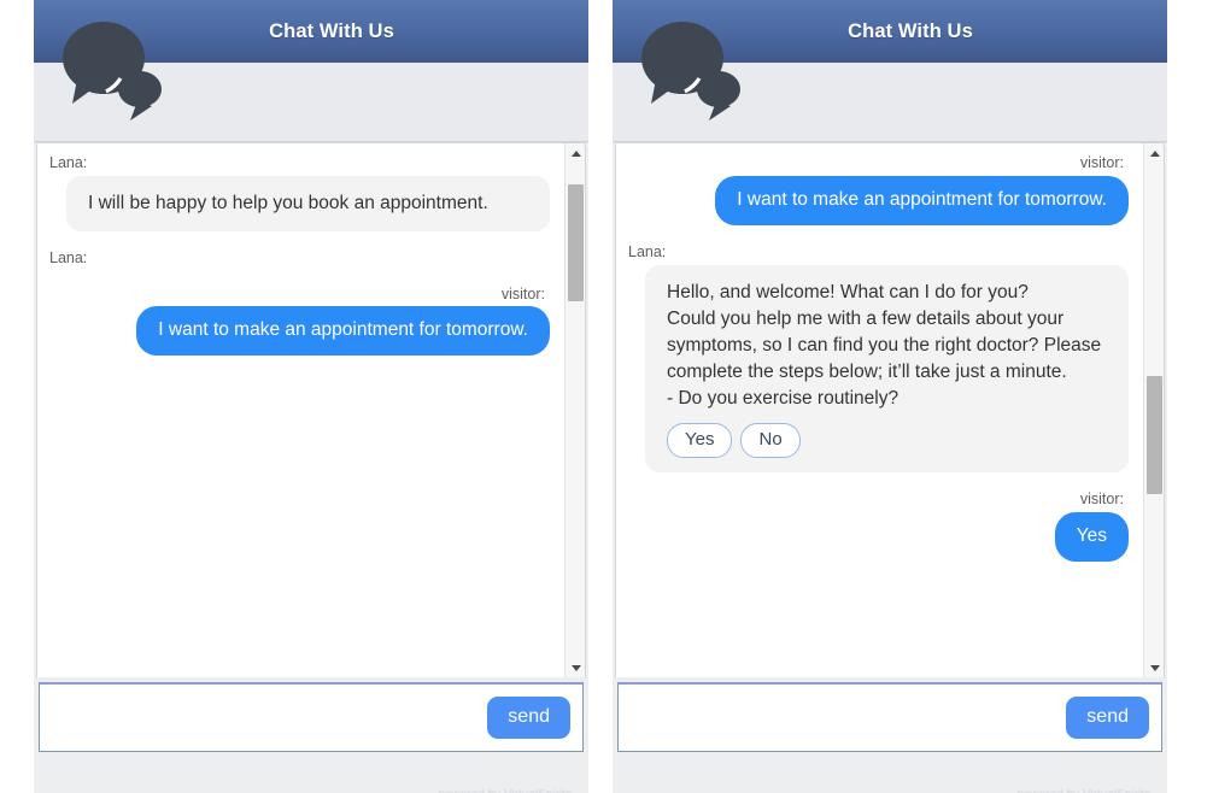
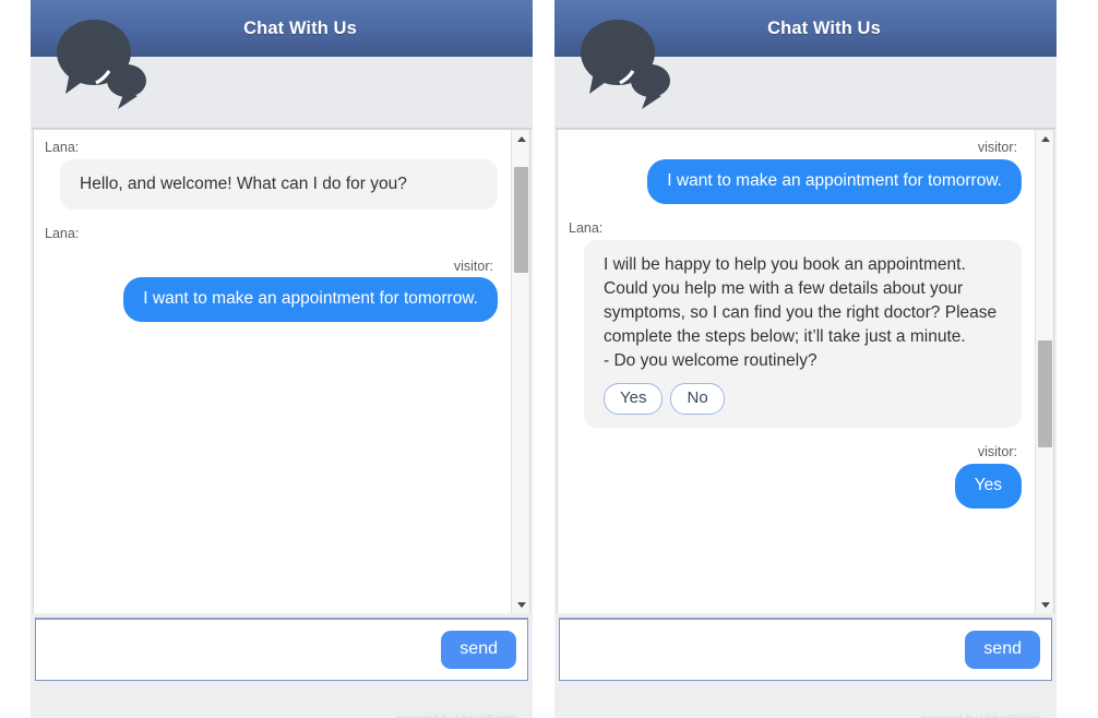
  Chat With Us
  Lana:
- I will be happy to help you book an appointment.
+ Hello, and welcome! What can I do for you?
  Lana:
  visitor:
  I want to make an appointment for tomorrow.
  send
  Chat With Us
  visitor:
  I want to make an appointment for tomorrow.
  Lana:
- Hello, and welcome! What can I do for you?
+ I will be happy to help you book an appointment.
  Could you help me with a few details about your symptoms, so I can find you the right doctor? Please complete the steps below; it’ll take just a minute.
- - Do you exercise routinely?
+ - Do you welcome routinely?
  Yes
  No
  visitor:
  Yes
  send
